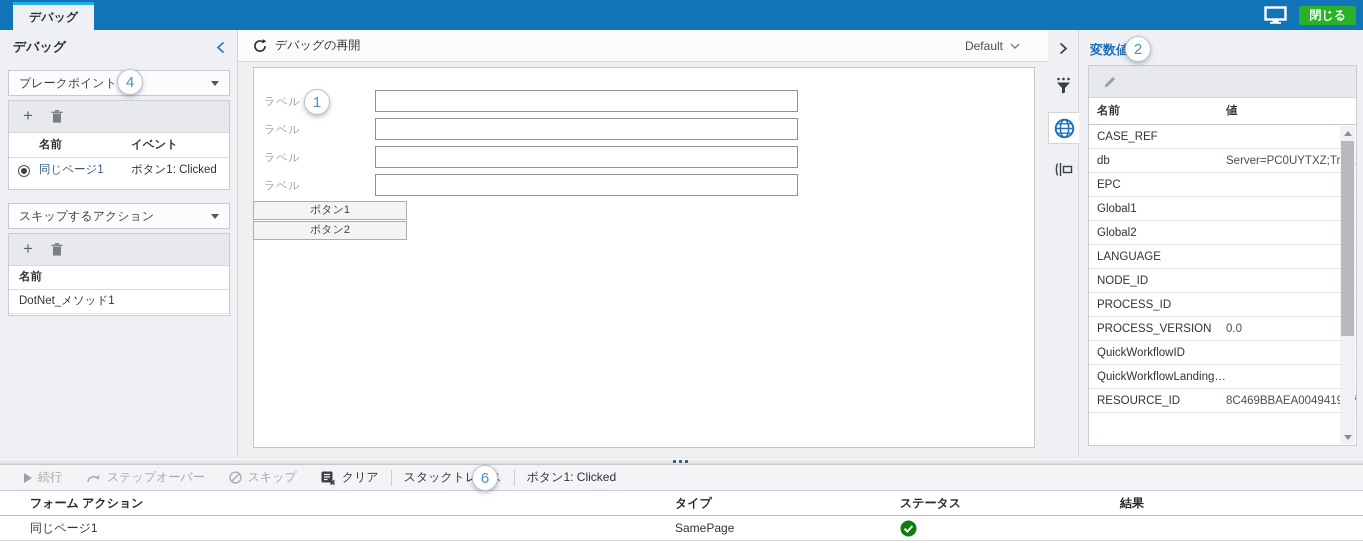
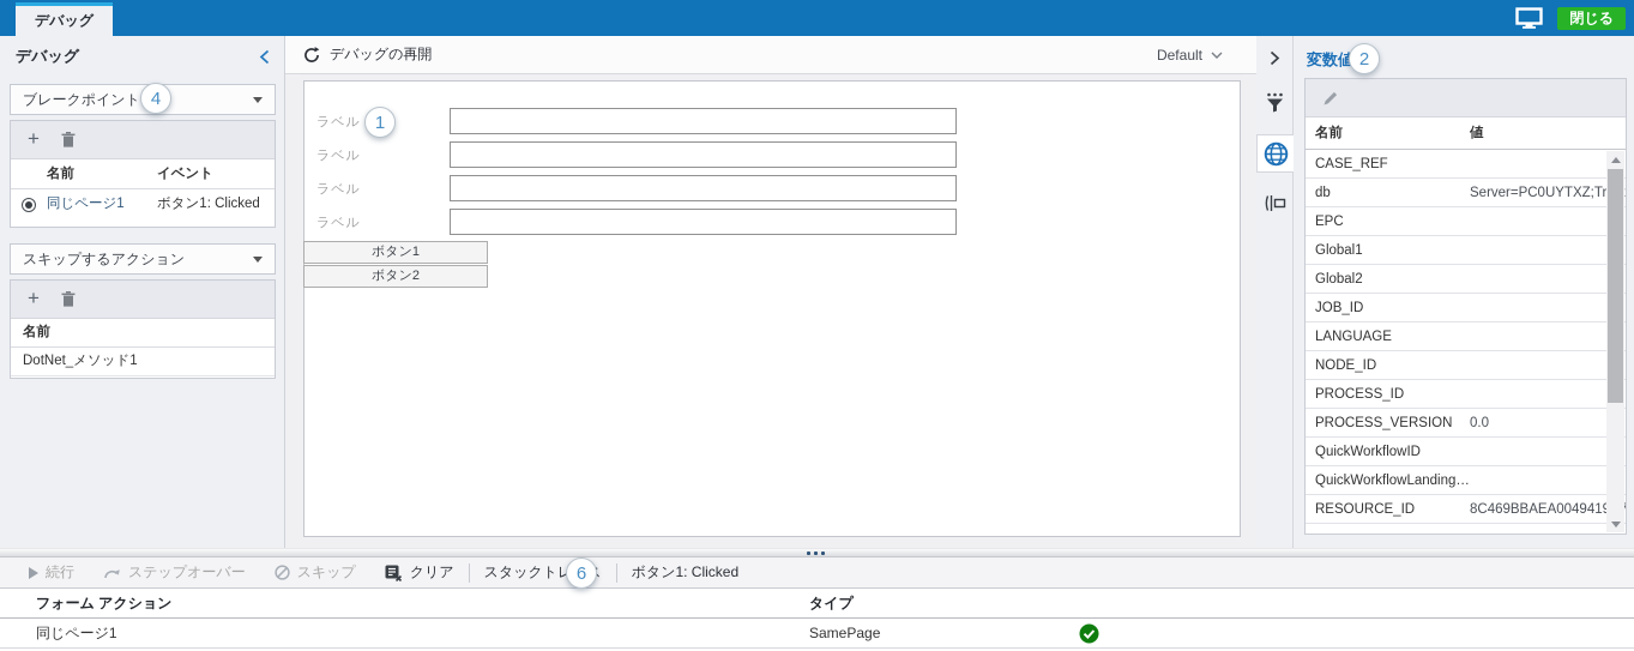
  デバッグ
  閉じる
  デバッグ
  ブレークポイント
  4
  +
  名前
  イベント
  同じページ1
  ボタン1: Clicked
  スキップするアクション
  +
  名前
  DotNet_メソッド1
  デバッグの再開
  Default
  ラベル
  ラベル
  ラベル
  ラベル
  ボタン1
  ボタン2
  1
  変数値
  2
  名前
  値
  CASE_REF
  db
  Server=PC0UYTXZ;Tr
  EPC
  Global1
  Global2
+ JOB_ID
  LANGUAGE
  NODE_ID
  PROCESS_ID
  PROCESS_VERSION
  0.0
  QuickWorkflowID
  QuickWorkflowLandingPa
  RESOURCE_ID
  続行
  ステップオーバー
  スキップ
  クリア
  ボタン1: Clicked
  6
  フォーム アクション
  タイプ
- ステータス
- 結果
  同じページ1
  SamePage
